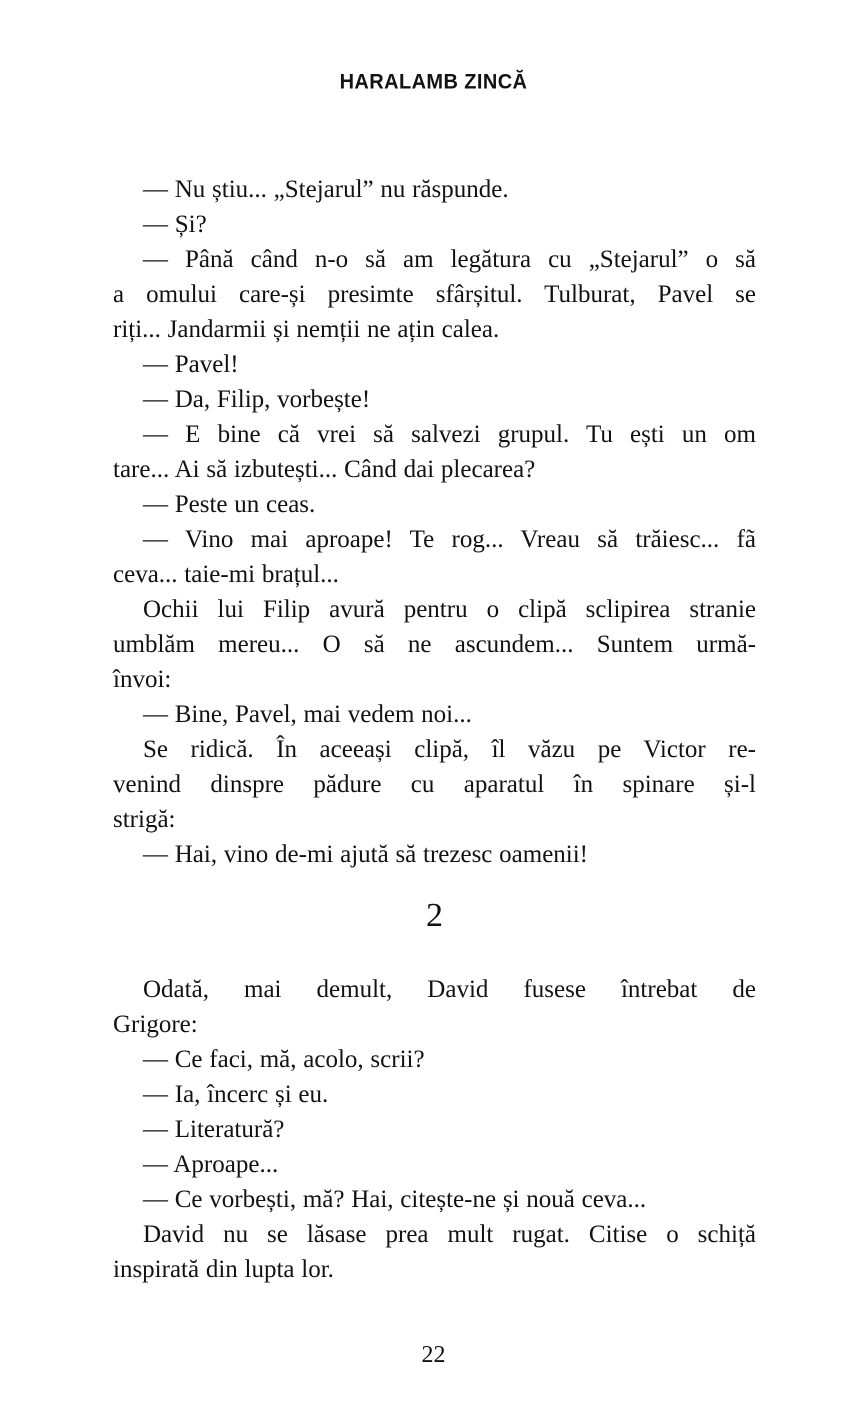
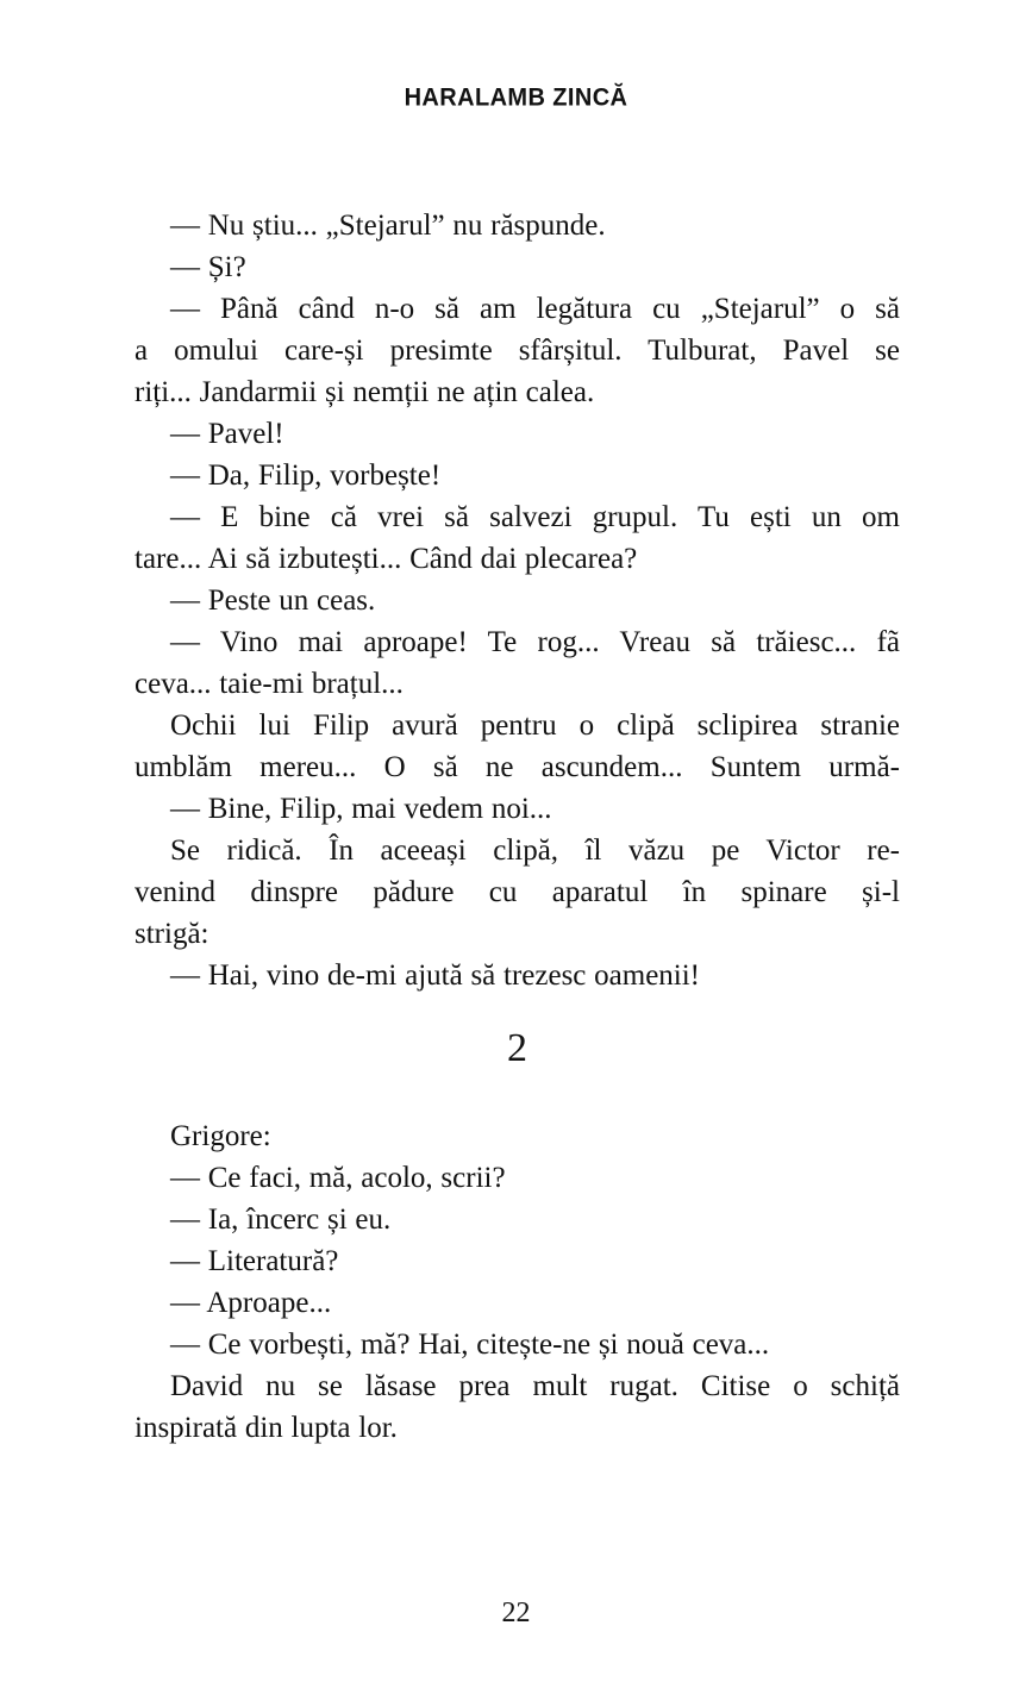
  HARALAMB ZINCĂ
  — Nu știu... „Stejarul” nu răspunde.
  — Și?
  — Până când n-o să am legătura cu „Stejarul” o să
  a omului care-și presimte sfârșitul. Tulburat, Pavel se
  riți... Jandarmii și nemții ne ațin calea.
  — Pavel!
  — Da, Filip, vorbește!
  — E bine că vrei să salvezi grupul. Tu ești un om
  tare... Ai să izbutești... Când dai plecarea?
  — Peste un ceas.
  — Vino mai aproape! Te rog... Vreau să trăiesc... fã
  ceva... taie-mi brațul...
  Ochii lui Filip avură pentru o clipă sclipirea stranie
  umblăm mereu... O să ne ascundem... Suntem urmă-
- învoi:
- — Bine, Pavel, mai vedem noi...
+ — Bine, Filip, mai vedem noi...
  Se ridică. În aceeași clipă, îl văzu pe Victor re-
  venind dinspre pădure cu aparatul în spinare și-l
  strigă:
  — Hai, vino de-mi ajută să trezesc oamenii!
  2
- Odată, mai demult, David fusese întrebat de
  Grigore:
  — Ce faci, mă, acolo, scrii?
  — Ia, încerc și eu.
  — Literatură?
  — Aproape...
  — Ce vorbești, mă? Hai, citește-ne și nouă ceva...
  David nu se lăsase prea mult rugat. Citise o schiță
  inspirată din lupta lor.
  22
